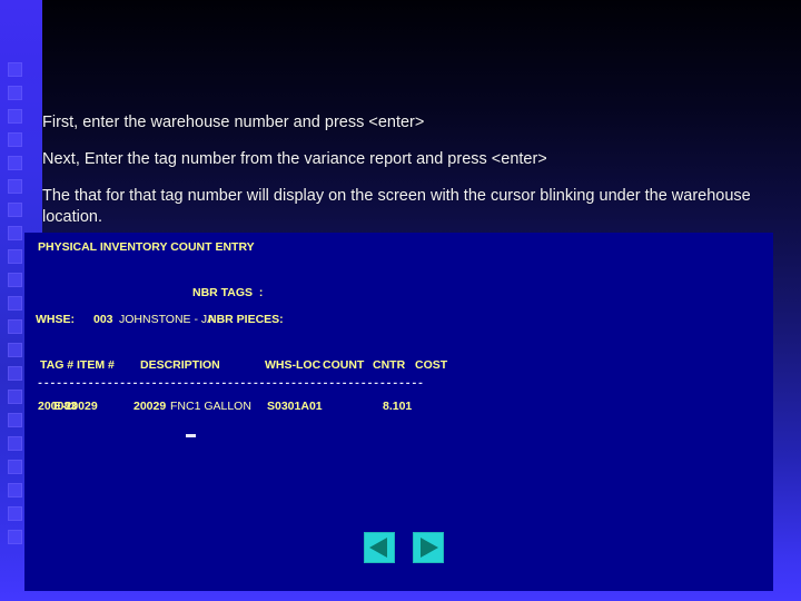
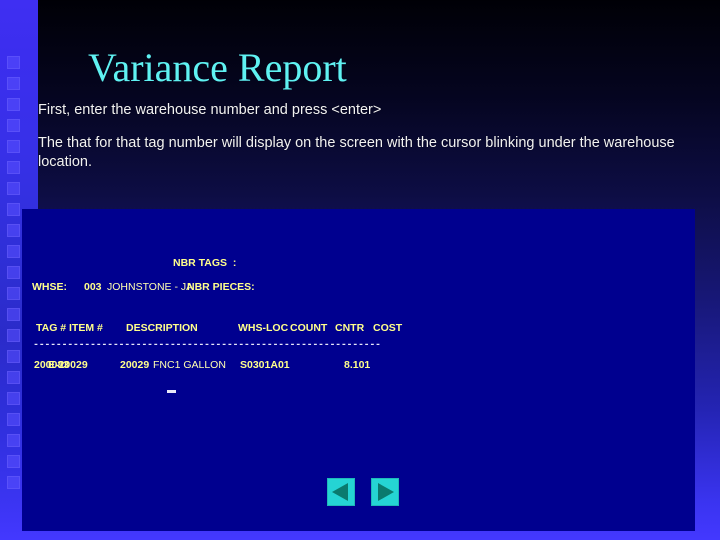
+ Variance Report
  First, enter the warehouse number and press <enter>
- Next, Enter the tag number from the variance report and press <enter>
  The that for that tag number will display on the screen with the cursor blinking under the warehouse location.
- PHYSICAL INVENTORY COUNT ENTRY
  NBR TAGS :
  WHSE:
  003
  JOHNSTONE - JA
  NBR PIECES:
  TAG #
  ITEM #
  DESCRIPTION
  WHS-LOC
  COUNT
  CNTR
  COST
  -------------------------------------------------------------
  200083
  E-20029
  20029
  FNC1 GALLON
  S0301A01
  8.101
